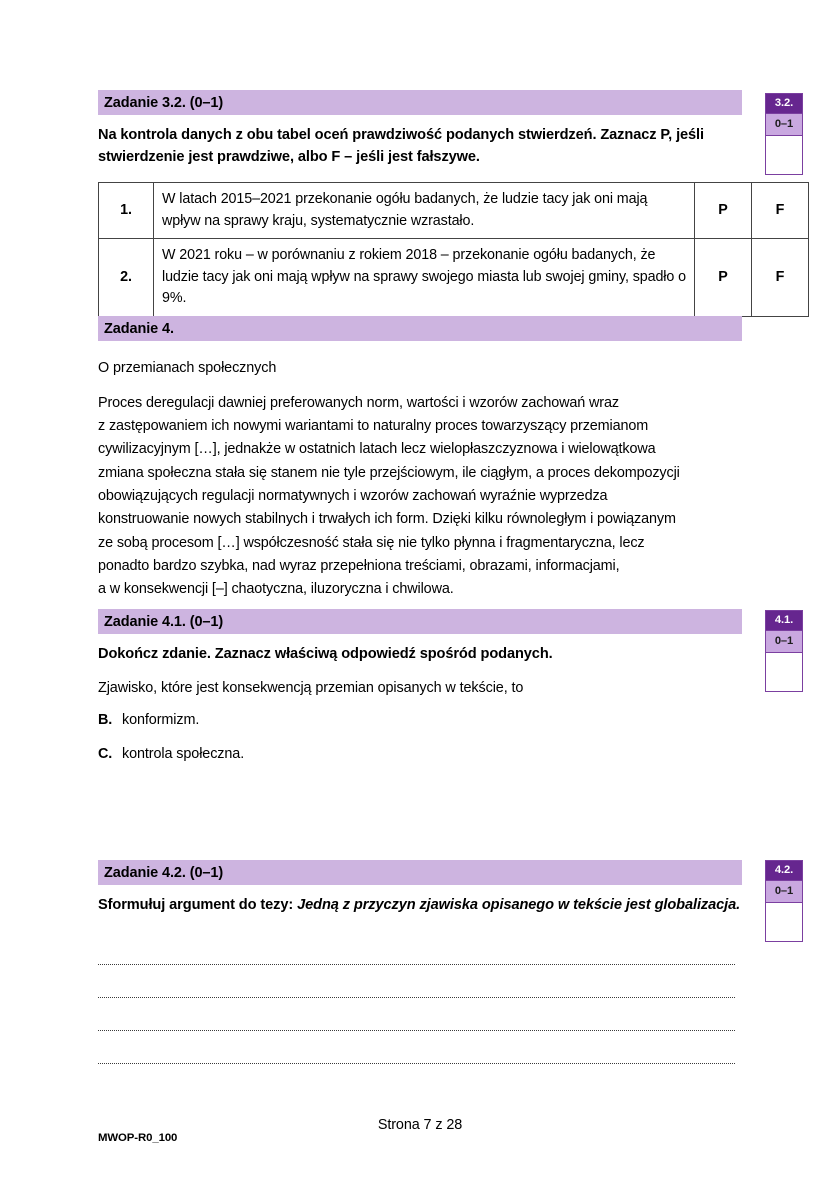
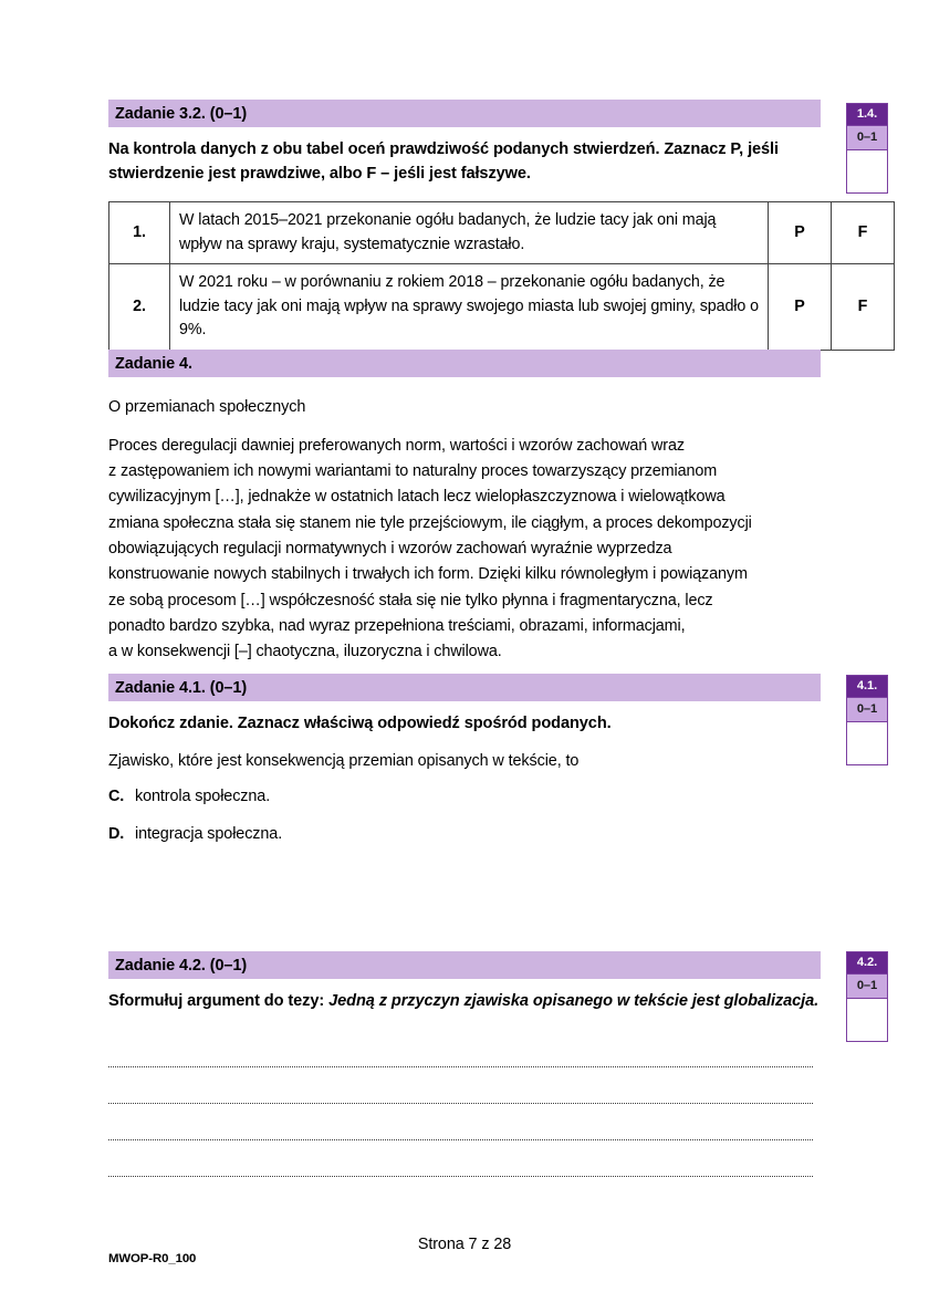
  Zadanie 3.2. (0–1)
  Na kontrola danych z obu tabel oceń prawdziwość podanych stwierdzeń. Zaznacz P, jeśli stwierdzenie jest prawdziwe, albo F – jeśli jest fałszywe.
  1.	W latach 2015–2021 przekonanie ogółu badanych, że ludzie tacy jak oni mają wpływ na sprawy kraju, systematycznie wzrastało.	P	F
  2.	W 2021 roku – w porównaniu z rokiem 2018 – przekonanie ogółu badanych, że ludzie tacy jak oni mają wpływ na sprawy swojego miasta lub swojej gminy, spadło o 9%.	P	F
- 3.2.
+ 1.4.
  0–1
  Zadanie 4.
  O przemianach społecznych
  Proces deregulacji dawniej preferowanych norm, wartości i wzorów zachowań wraz
  z zastępowaniem ich nowymi wariantami to naturalny proces towarzyszący przemianom
  cywilizacyjnym […], jednakże w ostatnich latach lecz wielopłaszczyznowa i wielowątkowa
  zmiana społeczna stała się stanem nie tyle przejściowym, ile ciągłym, a proces dekompozycji
  obowiązujących regulacji normatywnych i wzorów zachowań wyraźnie wyprzedza
  konstruowanie nowych stabilnych i trwałych ich form. Dzięki kilku równoległym i powiązanym
  ze sobą procesom […] współczesność stała się nie tylko płynna i fragmentaryczna, lecz
  ponadto bardzo szybka, nad wyraz przepełniona treściami, obrazami, informacjami,
  a w konsekwencji [–] chaotyczna, iluzoryczna i chwilowa.
  Zadanie 4.1. (0–1)
  Dokończ zdanie. Zaznacz właściwą odpowiedź spośród podanych.
  Zjawisko, które jest konsekwencją przemian opisanych w tekście, to
- B.
- konformizm.
  C.
  kontrola społeczna.
+ D.
+ integracja społeczna.
  4.1.
  0–1
  Zadanie 4.2. (0–1)
  Sformułuj argument do tezy: Jedną z przyczyn zjawiska opisanego w tekście jest globalizacja.
  4.2.
  0–1
  Strona 7 z 28
  MWOP-R0_100
